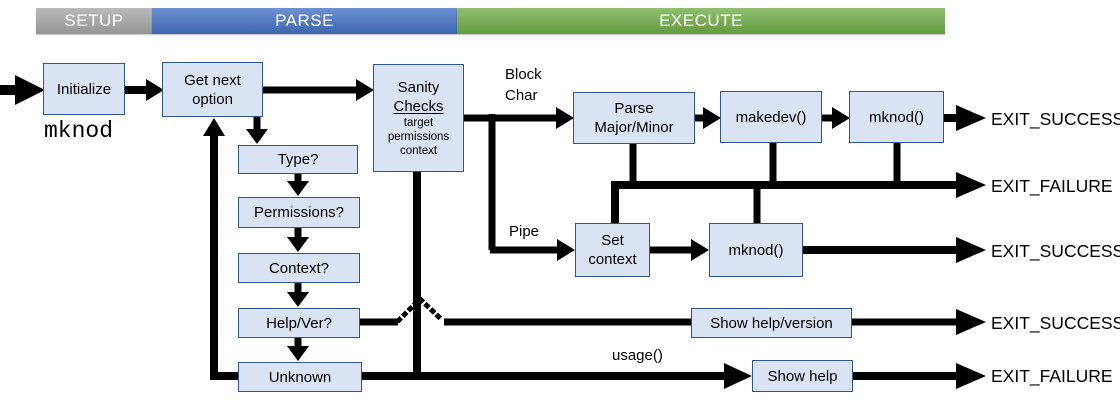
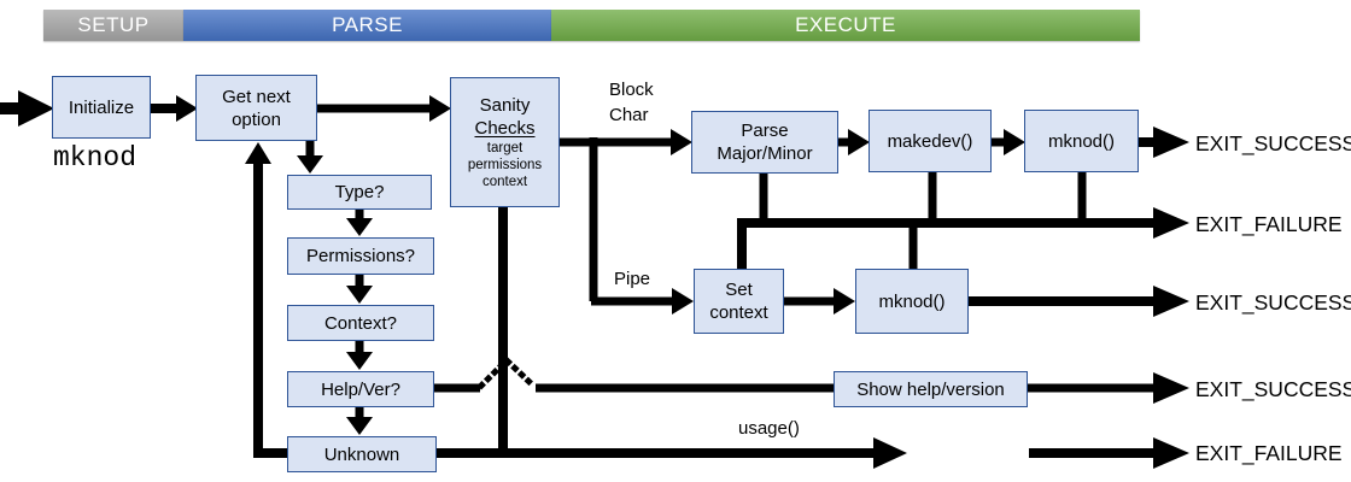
  SETUP
  PARSE
  EXECUTE
  Initialize
  Get next
  option
  Sanity
  Checks
  target
  permissions
  context
  Type?
  Permissions?
  Context?
  Help/Ver?
  Unknown
  Parse
  Major/Minor
  makedev()
  mknod()
  Set
  context
  mknod()
  Show help/version
- Show help
  mknod
  Block
  Char
  Pipe
  usage()
  EXIT_SUCCESS
  EXIT_FAILURE
  EXIT_SUCCESS
  EXIT_SUCCESS
  EXIT_FAILURE
